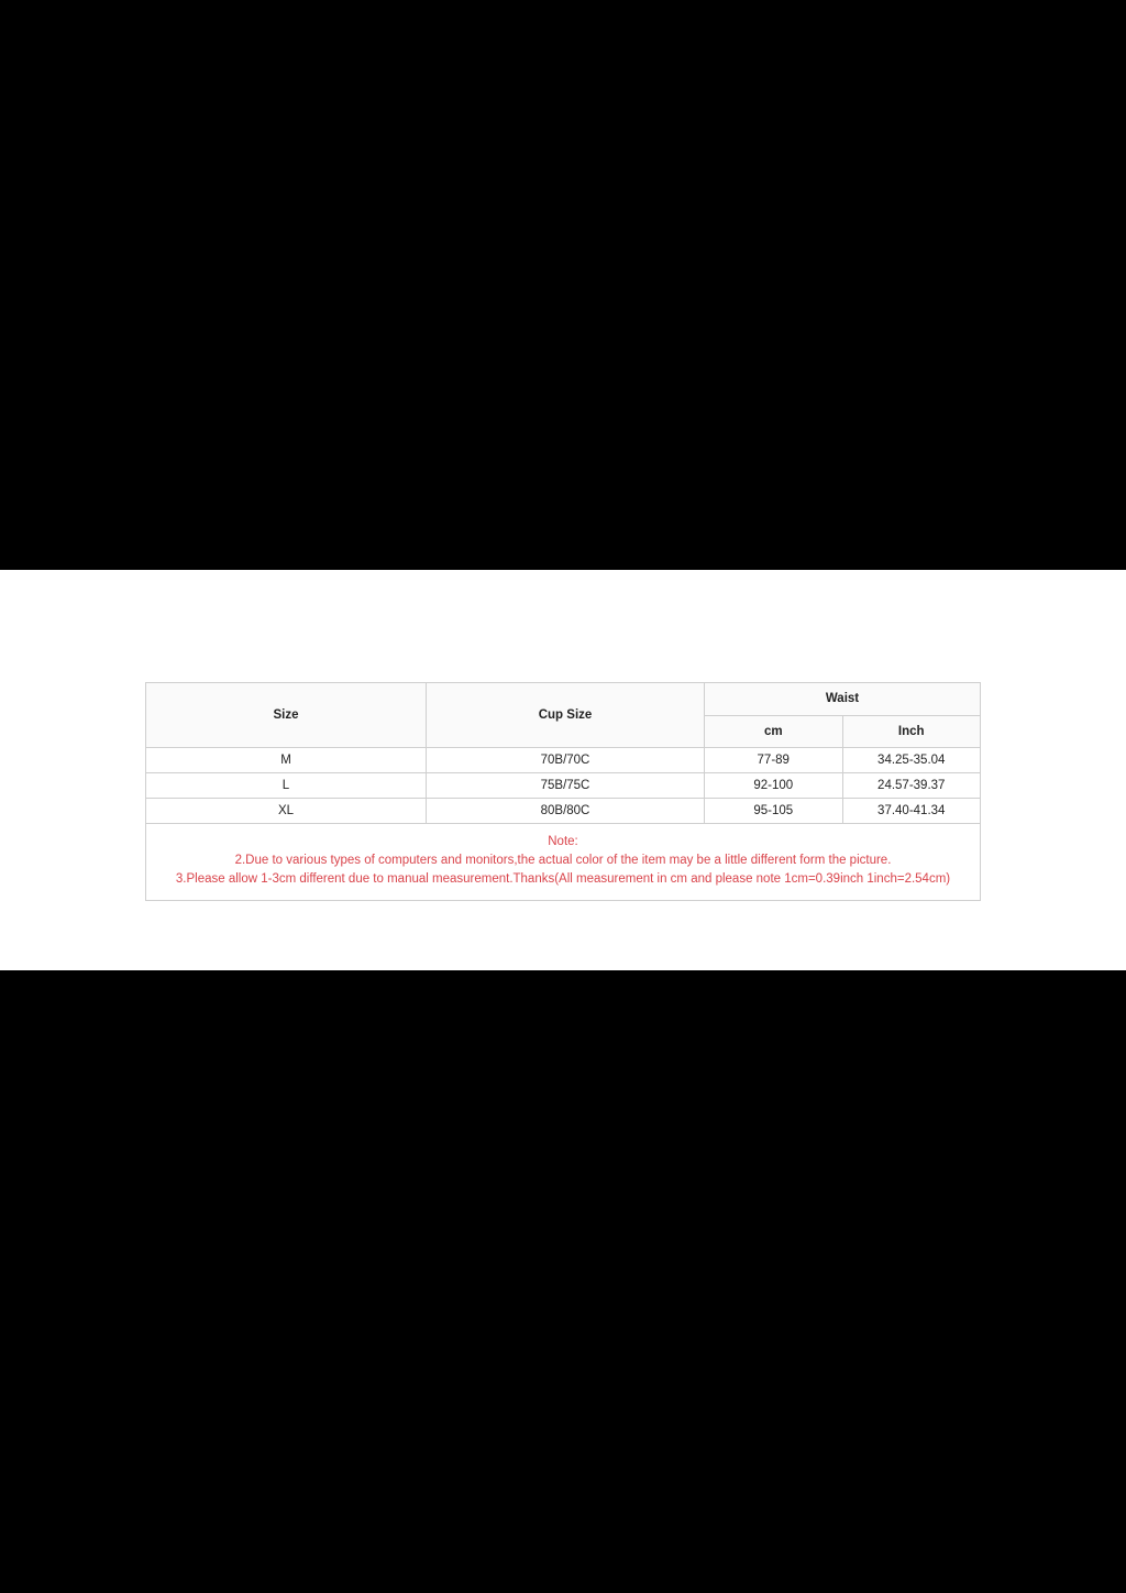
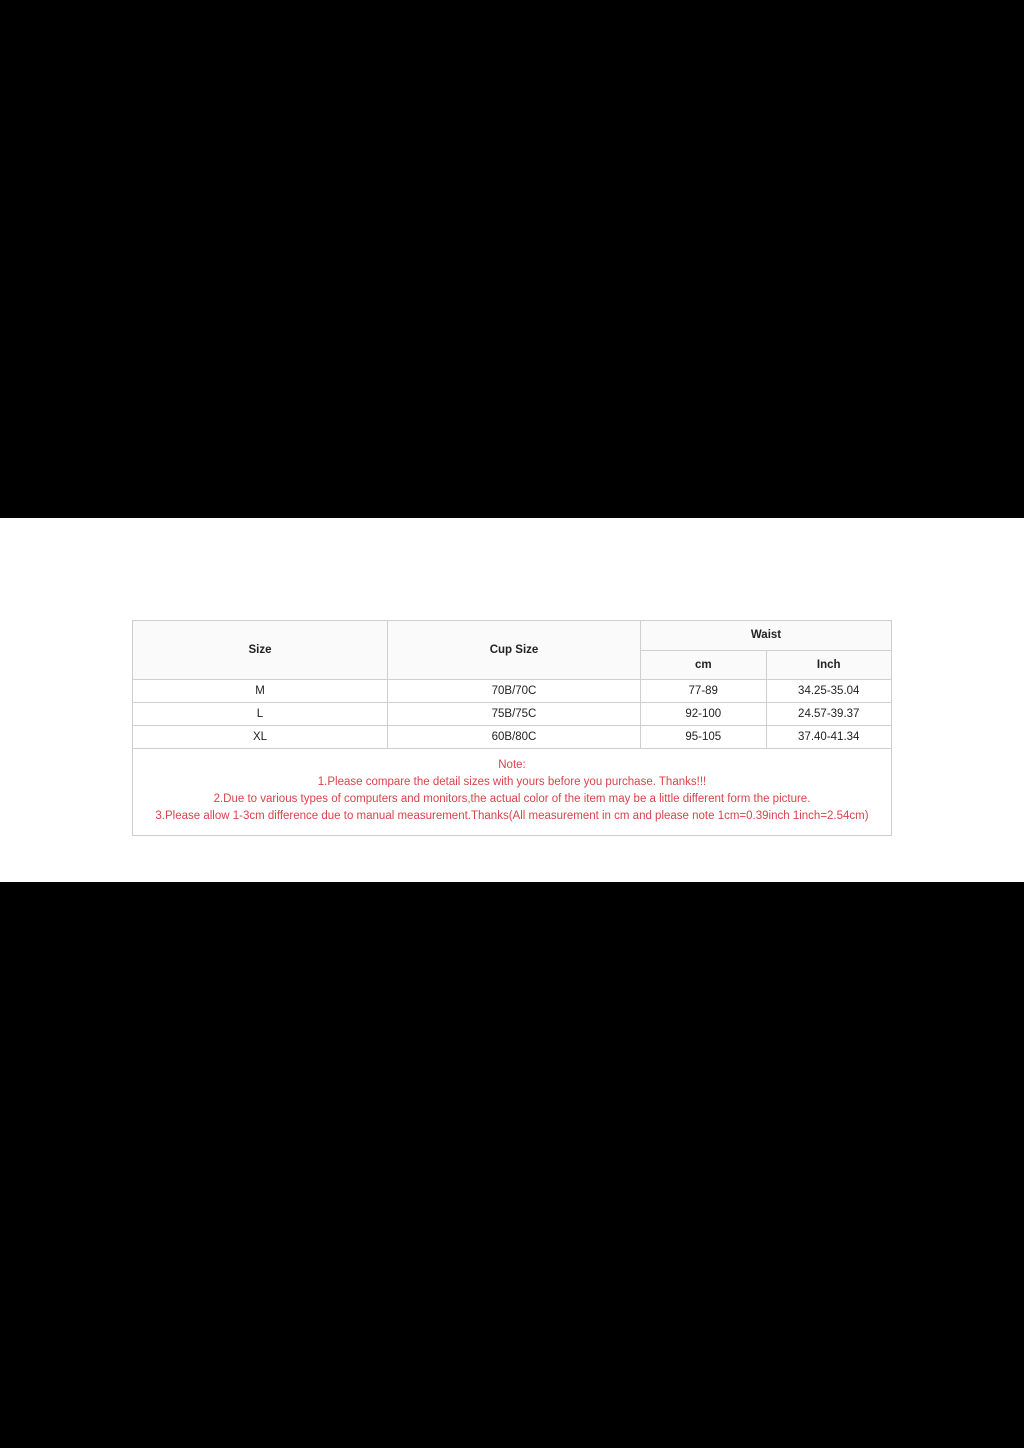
  Size	Cup Size	Waist
  cm	Inch
  M	70B/70C	77-89	34.25-35.04
  L	75B/75C	92-100	24.57-39.37
- XL	80B/80C	95-105	37.40-41.34
+ XL	60B/80C	95-105	37.40-41.34
  Note:
+ 1.Please compare the detail sizes with yours before you purchase. Thanks!!!
  2.Due to various types of computers and monitors,the actual color of the item may be a little different form the picture.
- 3.Please allow 1-3cm different due to manual measurement.Thanks(All measurement in cm and please note 1cm=0.39inch 1inch=2.54cm)
+ 3.Please allow 1-3cm difference due to manual measurement.Thanks(All measurement in cm and please note 1cm=0.39inch 1inch=2.54cm)
